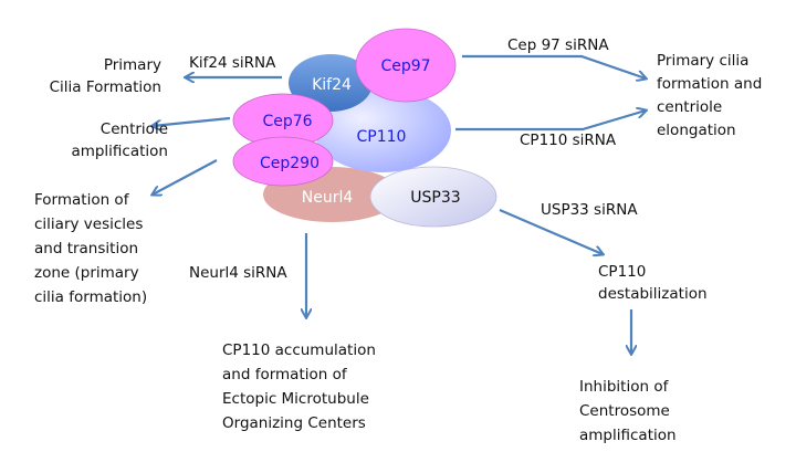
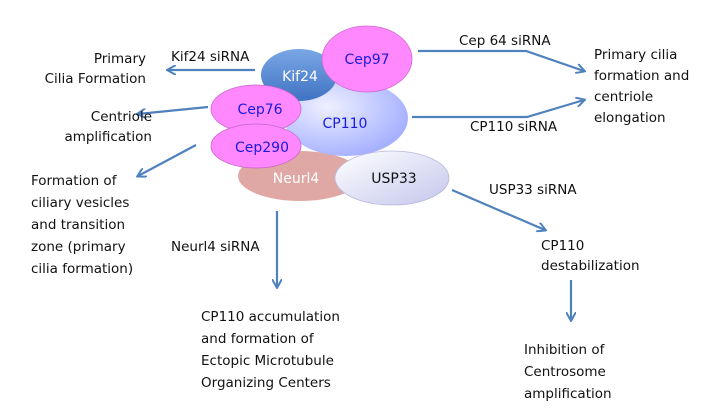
  Cep97
  Kif24
  Cep76
  CP110
  Cep290
  Neurl4
  USP33
  Kif24 siRNA
- Cep 97 siRNA
+ Cep 64 siRNA
  CP110 siRNA
  USP33 siRNA
  Neurl4 siRNA
  Primary
  Cilia Formation
  Centriole
  amplification
  Formation of
  ciliary vesicles
  and transition
  zone (primary
  cilia formation)
  Primary cilia
  formation and
  centriole
  elongation
  CP110
  destabilization
  Inhibition of
  Centrosome
  amplification
  CP110 accumulation
  and formation of
  Ectopic Microtubule
  Organizing Centers
